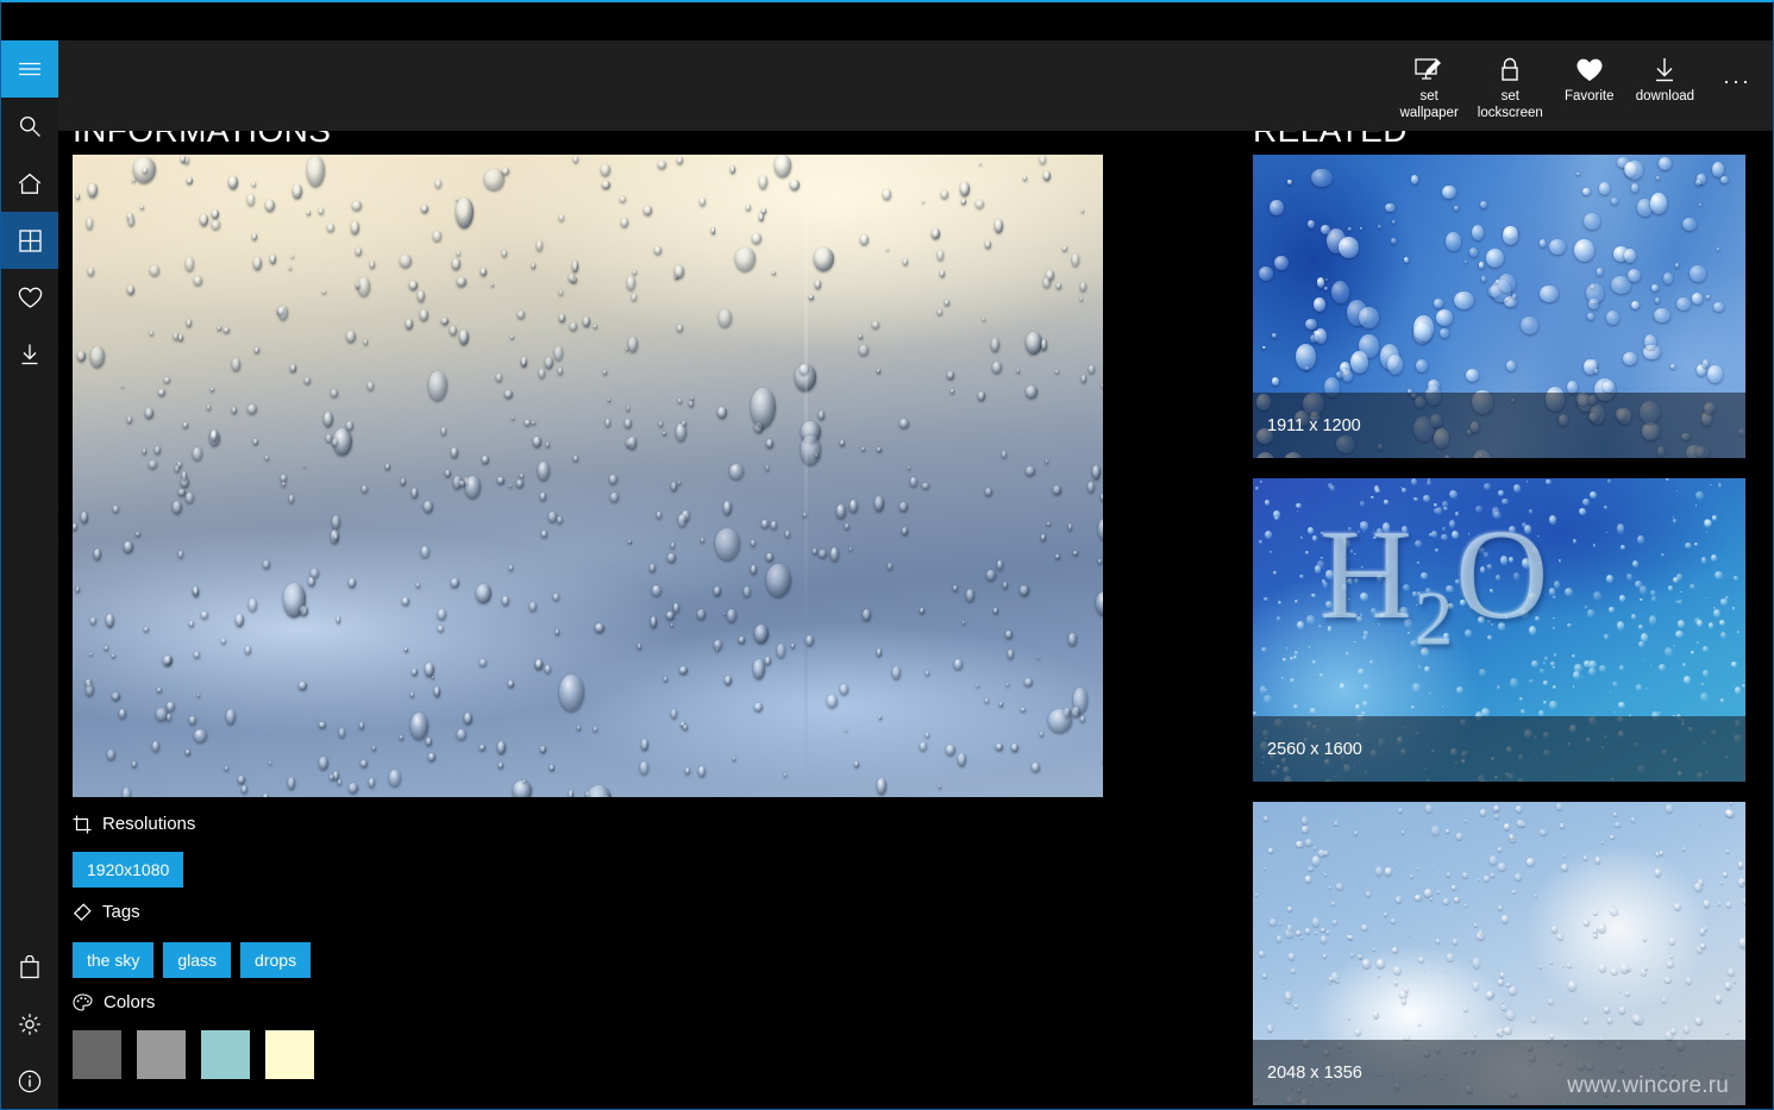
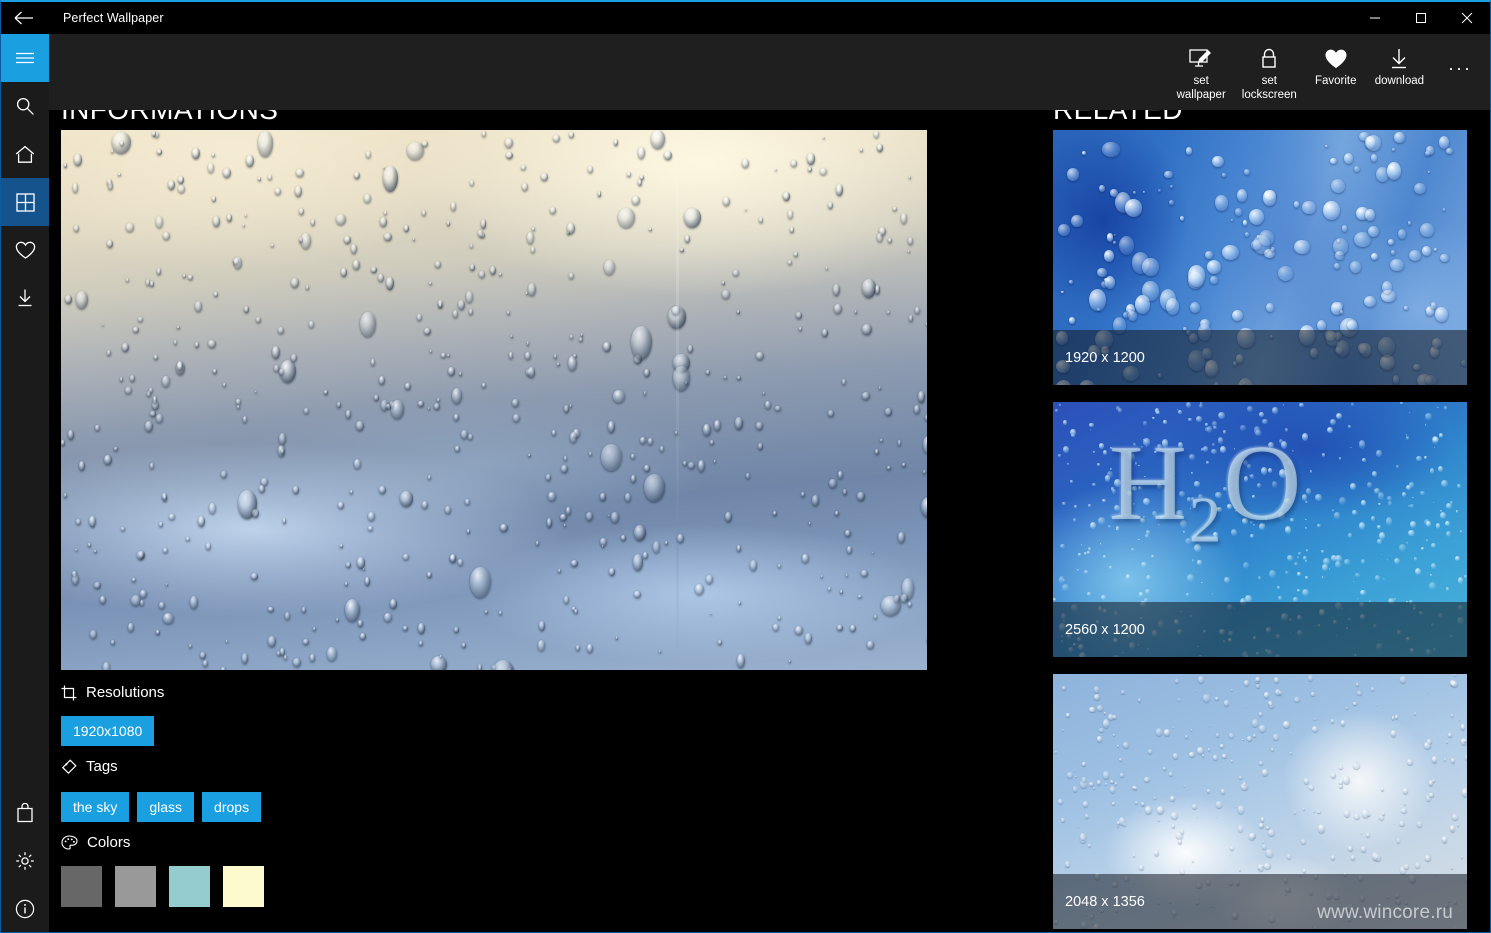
+ Perfect Wallpaper
  Resolutions
  1920x1080
  Tags
  the sky
  glass
  drops
  Colors
- 1911 x 1200
+ 1920 x 1200
  H2O
- 2560 x 1600
+ 2560 x 1200
  2048 x 1356
  www.wincore.ru
  set
  wallpaper
  set
  lockscreen
  Favorite
  download
  ···
